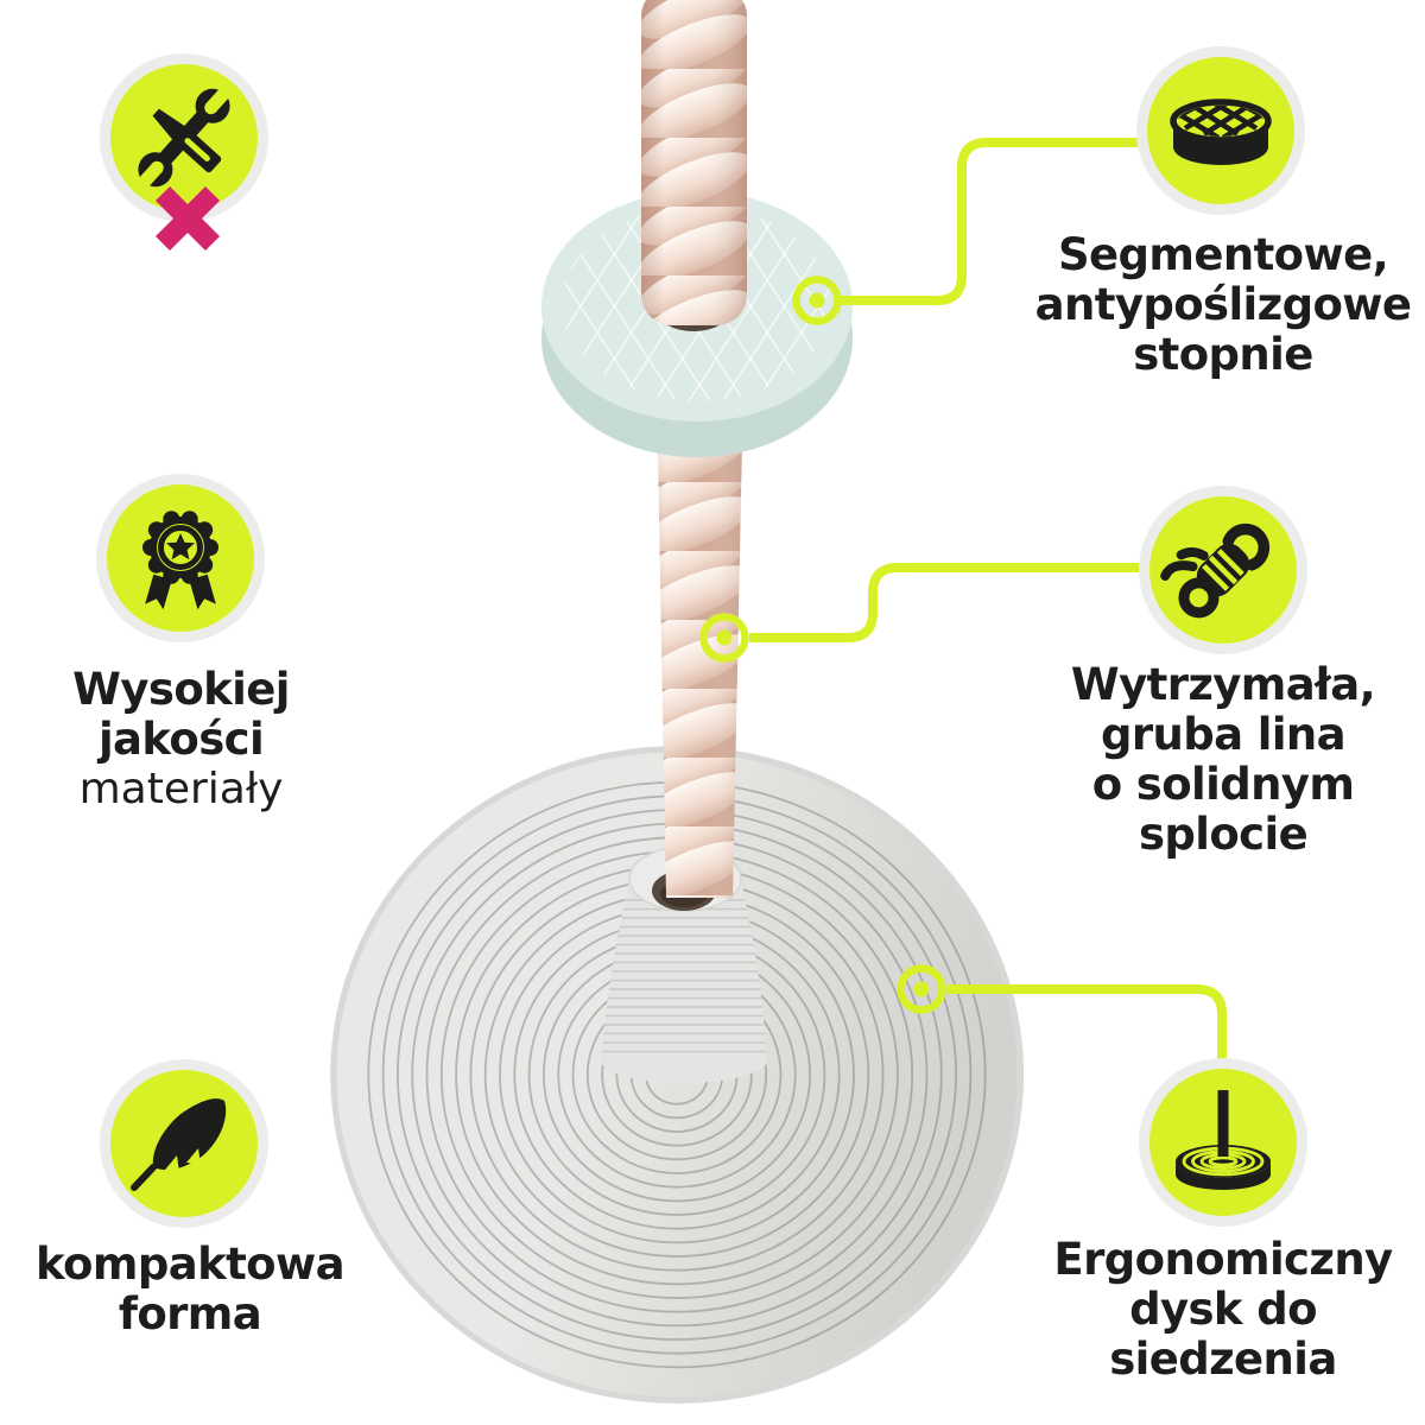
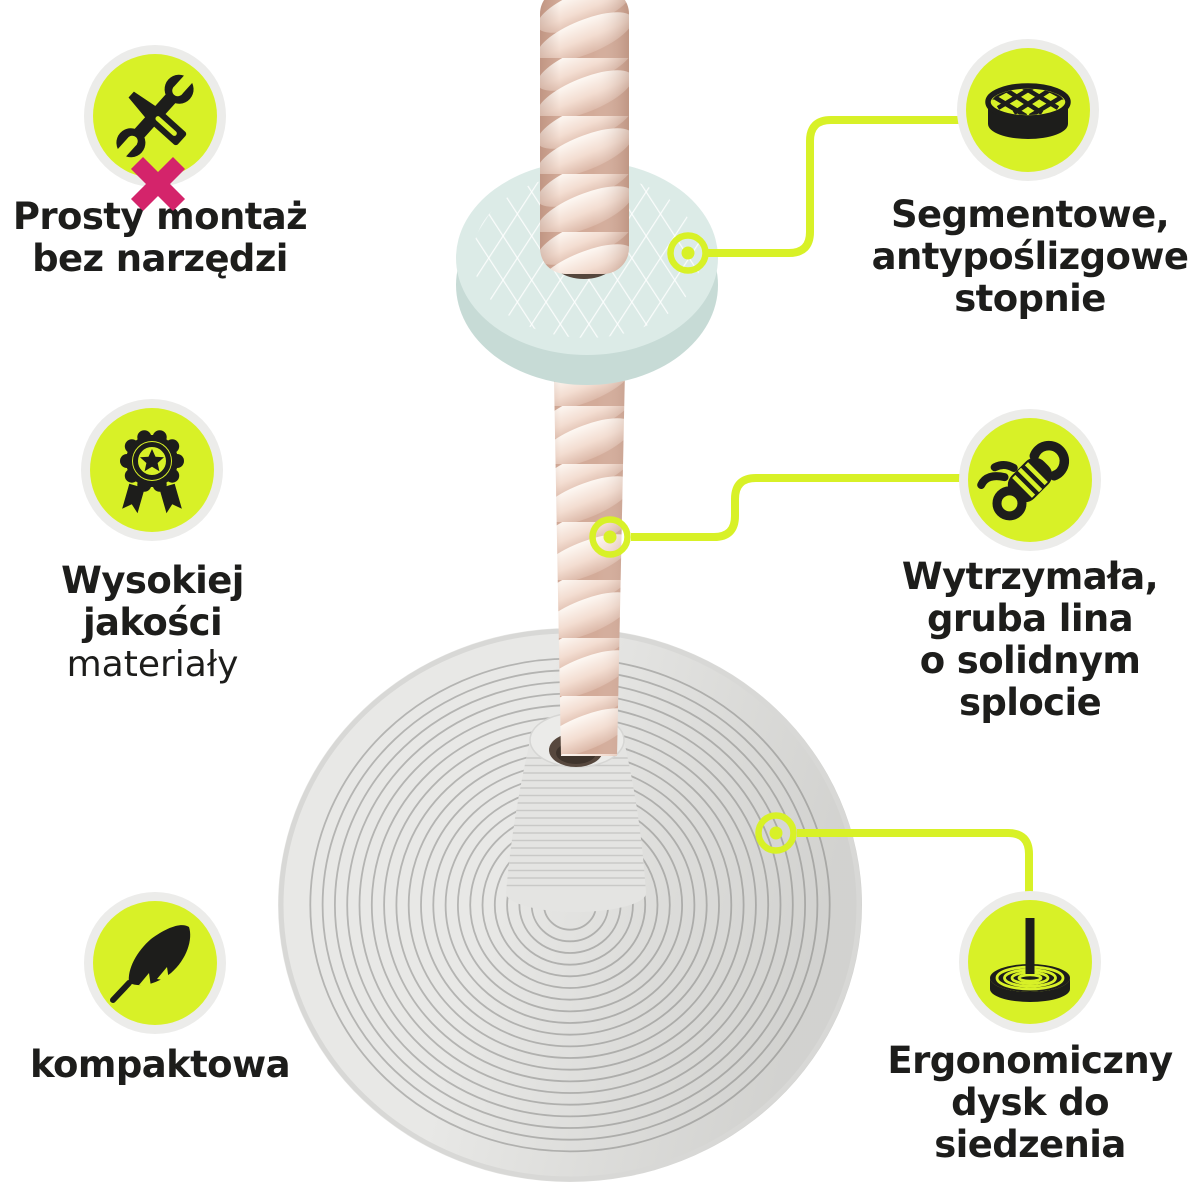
+ Prosty montaż
+ bez narzędzi
  Wysokiej
  jakości
  materiały
  kompaktowa
- forma
  Segmentowe,
  antypoślizgowe
  stopnie
  Wytrzymała,
  gruba lina
  o solidnym
  splocie
  Ergonomiczny
  dysk do
  siedzenia
